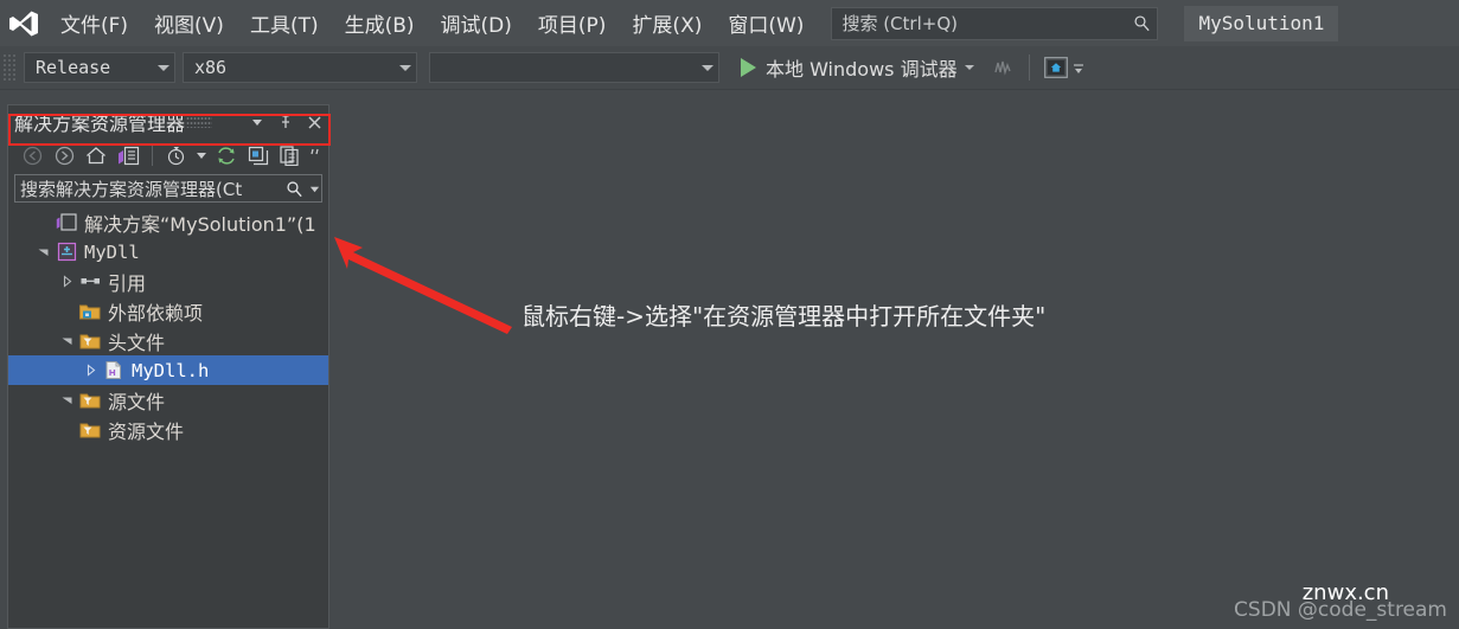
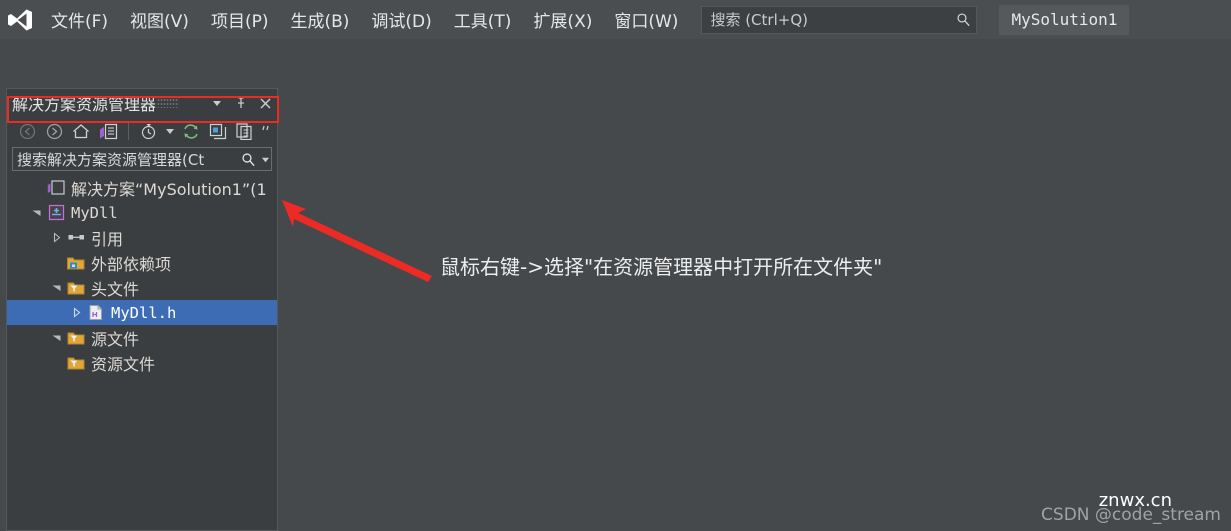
  文件(F)
  视图(V)
- 工具(T)
+ 项目(P)
  生成(B)
  调试(D)
- 项目(P)
+ 工具(T)
  扩展(X)
  窗口(W)
  搜索 (Ctrl+Q)
  MySolution1
- Release
- x86
- 本地 Windows 调试器
  解决方案资源管理器
  搜索解决方案资源管理器(Ct
  解决方案“MySolution1”(1
  MyDll
  引用
  外部依赖项
  头文件
  MyDll.h
  源文件
  资源文件
  鼠标右键->选择"在资源管理器中打开所在文件夹"
  CSDN @code_stream
  znwx.cn
